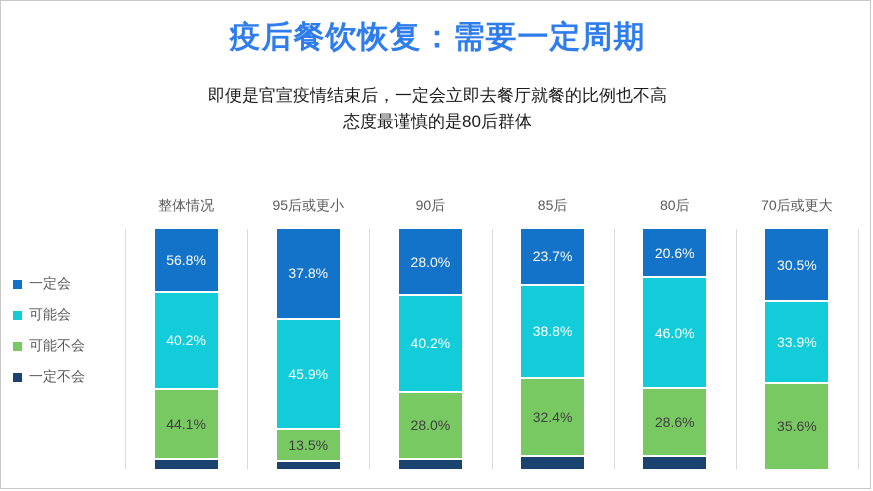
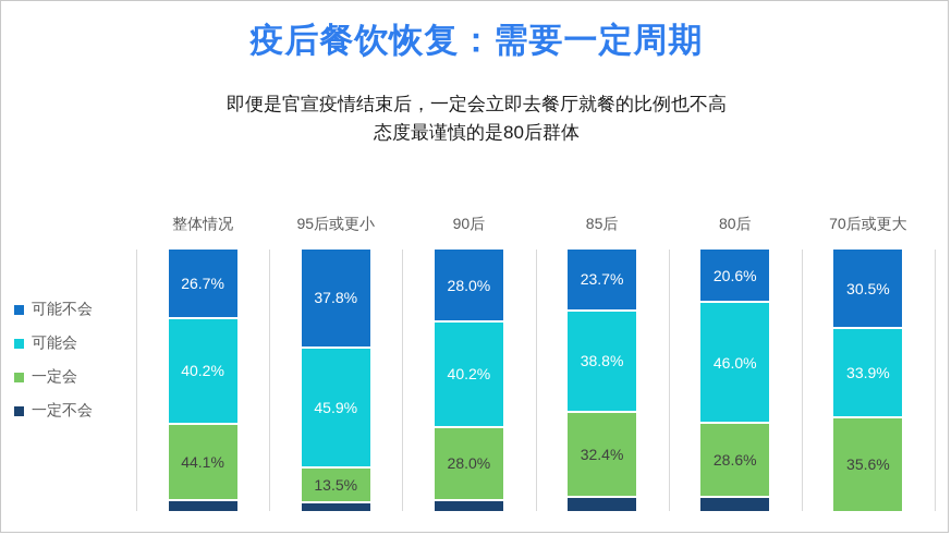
  疫后餐饮恢复：需要一定周期
  即便是官宣疫情结束后，一定会立即去餐厅就餐的比例也不高
  态度最谨慎的是80后群体
- 一定会
+ 可能不会
  可能会
- 可能不会
+ 一定会
  一定不会
  整体情况
- 56.8%
+ 26.7%
  40.2%
  44.1%
  95后或更小
  37.8%
  45.9%
  13.5%
  90后
  28.0%
  40.2%
  28.0%
  85后
  23.7%
  38.8%
  32.4%
  80后
  20.6%
  46.0%
  28.6%
  70后或更大
  30.5%
  33.9%
  35.6%
